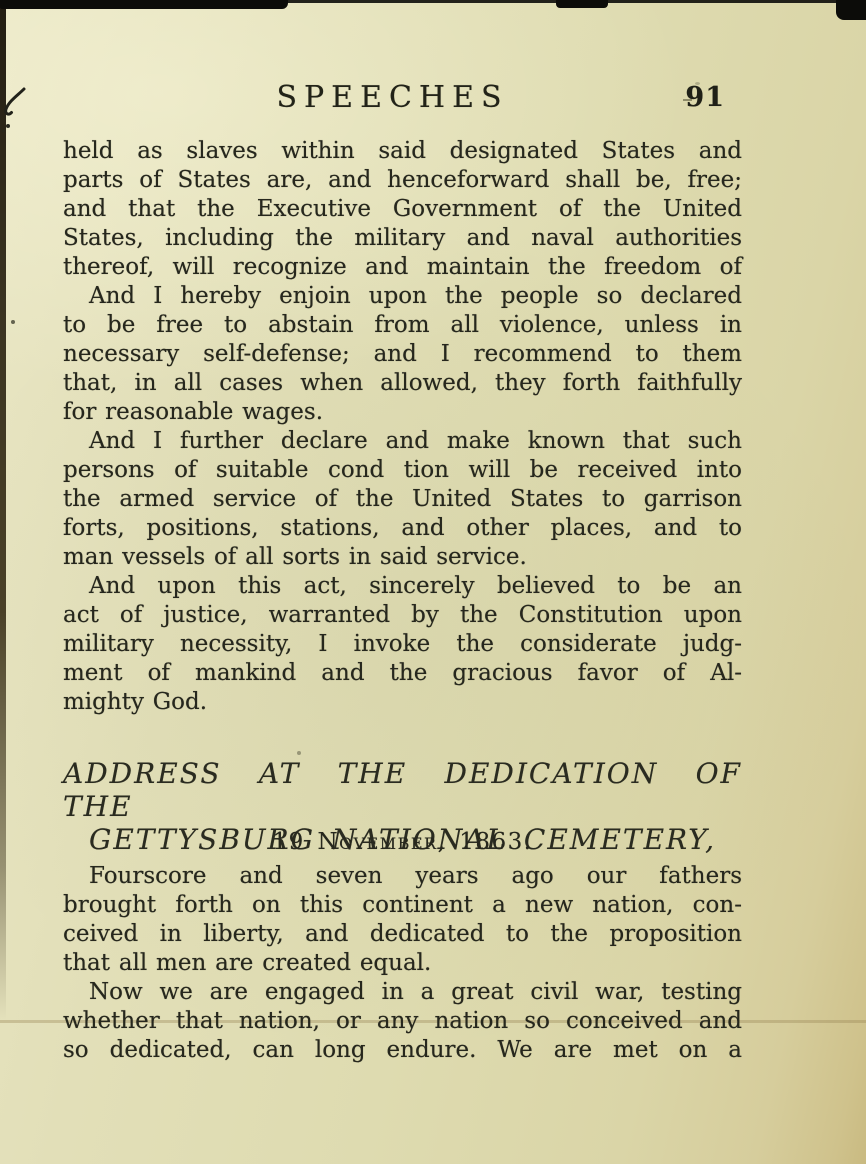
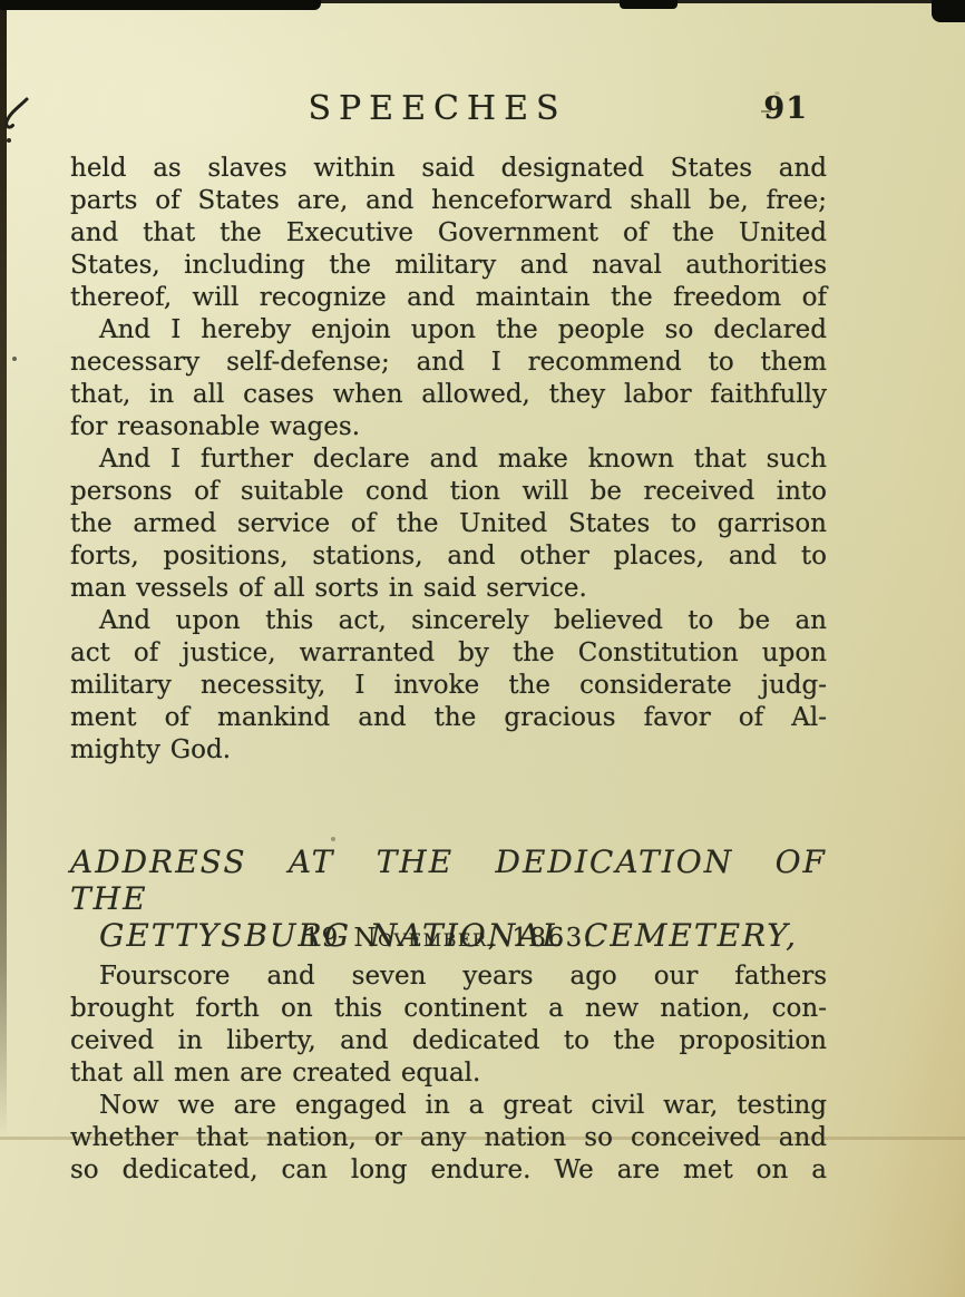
  SPEECHES
  91
  held as slaves within said designated States and
  parts of States are, and henceforward shall be, free;
  and that the Executive Government of the United
  States, including the military and naval authorities
  thereof, will recognize and maintain the freedom of
  And I hereby enjoin upon the people so declared
- to be free to abstain from all violence, unless in
  necessary self-defense; and I recommend to them
- that, in all cases when allowed, they forth faithfully
+ that, in all cases when allowed, they labor faithfully
  for reasonable wages.
  And I further declare and make known that such
  persons of suitable cond tion will be received into
  the armed service of the United States to garrison
  forts, positions, stations, and other places, and to
  man vessels of all sorts in said service.
  And upon this act, sincerely believed to be an
  act of justice, warranted by the Constitution upon
  military necessity, I invoke the considerate judg-
  ment of mankind and the gracious favor of Al-
  mighty God.
  ADDRESS AT THE DEDICATION OF THE
  GETTYSBURG NATIONAL CEMETERY,
  19 November, 1863.
  Fourscore and seven years ago our fathers
  brought forth on this continent a new nation, con-
  ceived in liberty, and dedicated to the proposition
  that all men are created equal.
  Now we are engaged in a great civil war, testing
  whether that nation, or any nation so conceived and
  so dedicated, can long endure. We are met on a
